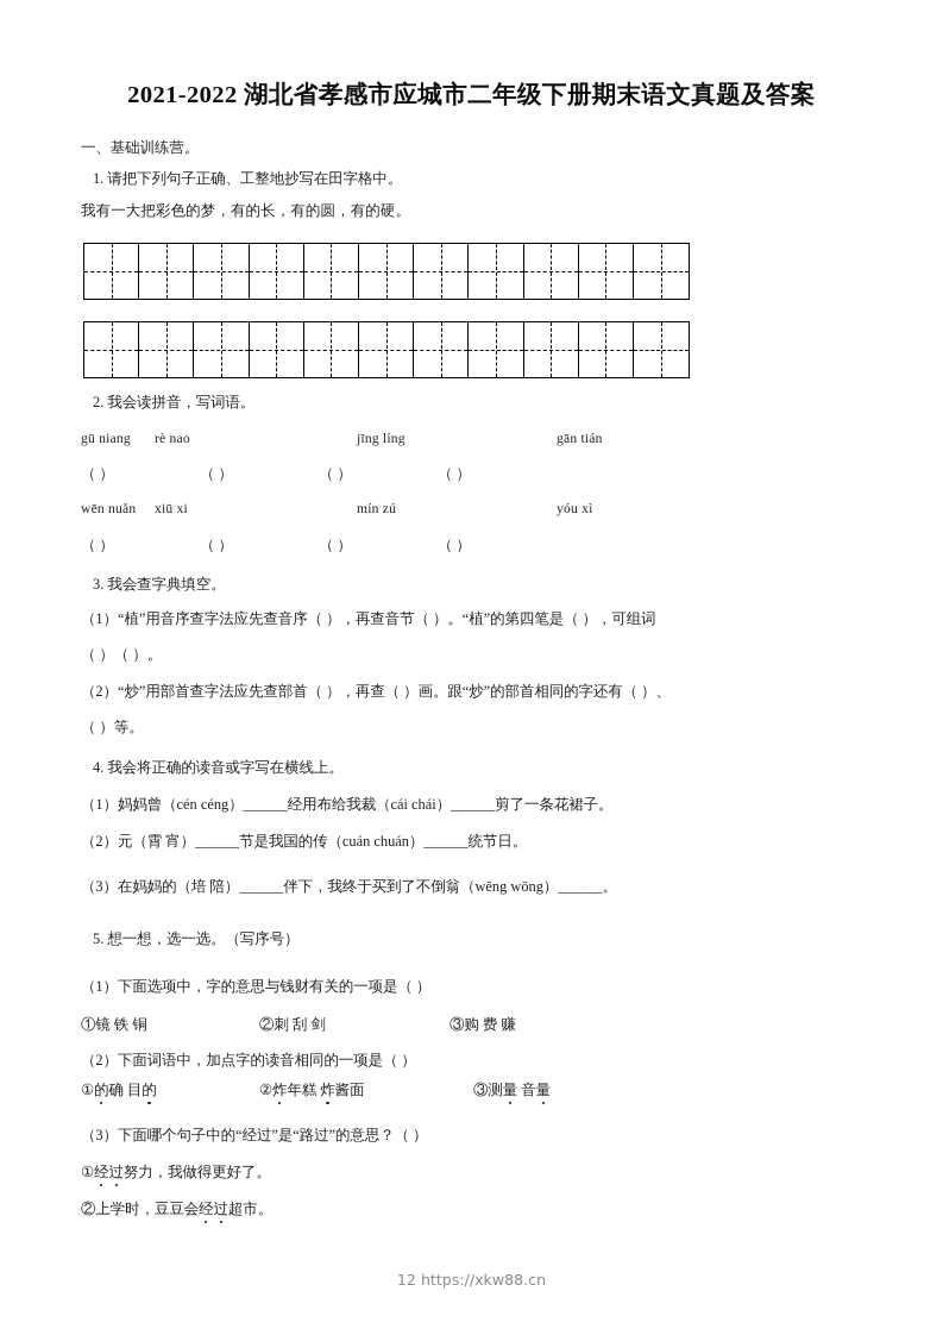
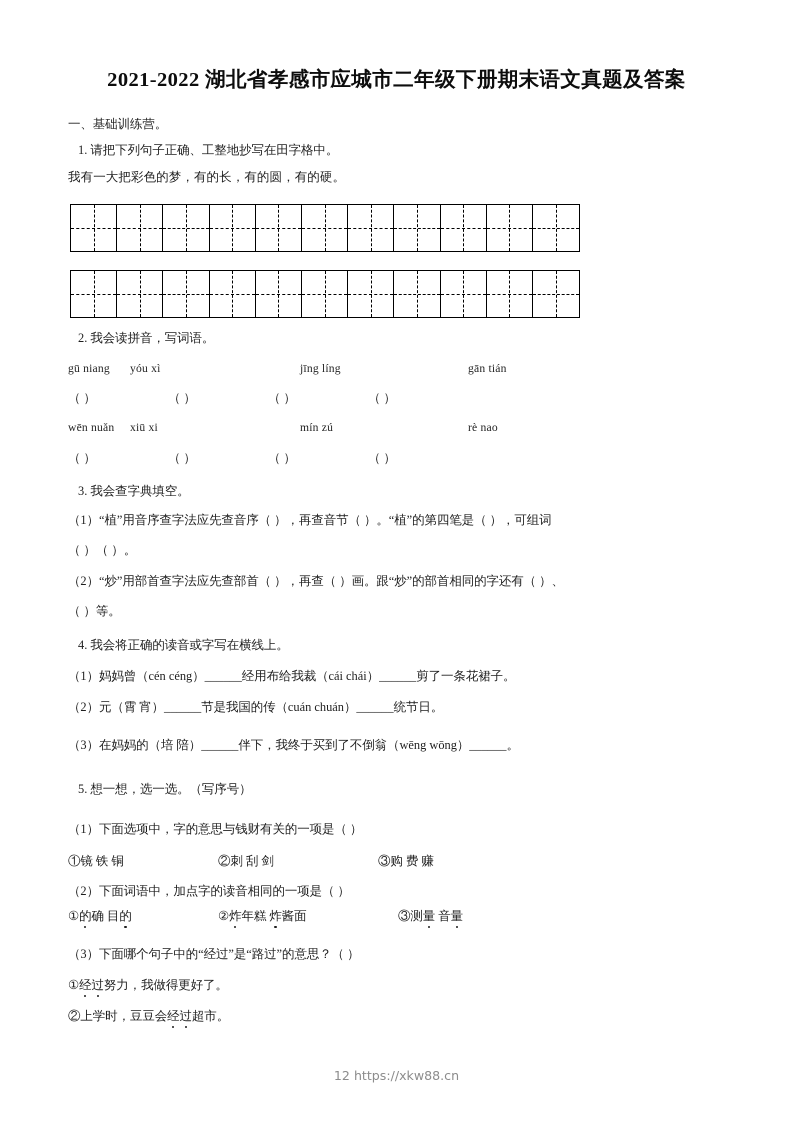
  2021-2022 湖北省孝感市应城市二年级下册期末语文真题及答案
  一、基础训练营。
  1. 请把下列句子正确、工整地抄写在田字格中。
  我有一大把彩色的梦，有的长，有的圆，有的硬。
  2. 我会读拼音，写词语。
- gū niang rè nao jīng líng gān tián
+ gū niang yóu xì jīng líng gān tián
  （ ） （ ） （ ） （ ）
- wēn nuǎn xiū xi mín zú yóu xì
+ wēn nuǎn xiū xi mín zú rè nao
  （ ） （ ） （ ） （ ）
  3. 我会查字典填空。
  （1）“植”用音序查字法应先查音序（ ），再查音节（ ）。“植”的第四笔是（ ），可组词
  （ ）（ ）。
  （2）“炒”用部首查字法应先查部首（ ），再查（ ）画。跟“炒”的部首相同的字还有（ ）、
  （ ）等。
  4. 我会将正确的读音或字写在横线上。
  （1）妈妈曾（cén céng）______经用布给我裁（cái chái）______剪了一条花裙子。
  （2）元（霄 宵）______节是我国的传（cuán chuán）______统节日。
  （3）在妈妈的（培 陪）______伴下，我终于买到了不倒翁（wēng wōng）______。
  5. 想一想，选一选。（写序号）
  （1）下面选项中，字的意思与钱财有关的一项是（ ）
  ①镜 铁 铜 ②刺 刮 剑 ③购 费 赚
  （2）下面词语中，加点字的读音相同的一项是（ ）
  ①的确 目的 ②炸年糕 炸酱面 ③测量 音量
  （3）下面哪个句子中的“经过”是“路过”的意思？（ ）
  ①经过努力，我做得更好了。
  ②上学时，豆豆会经过超市。
  12 https://xkw88.cn
